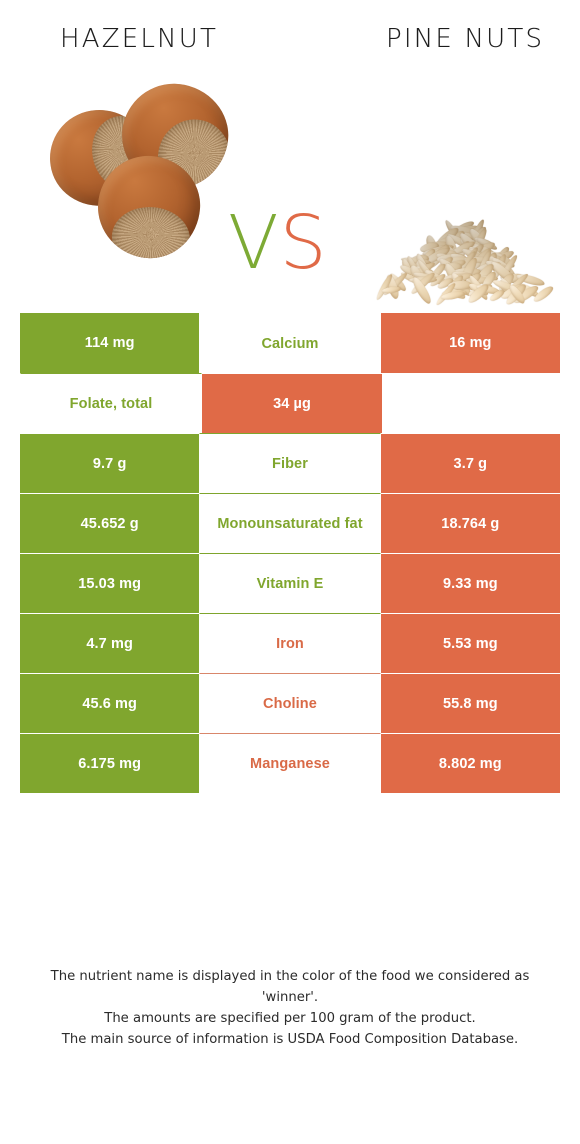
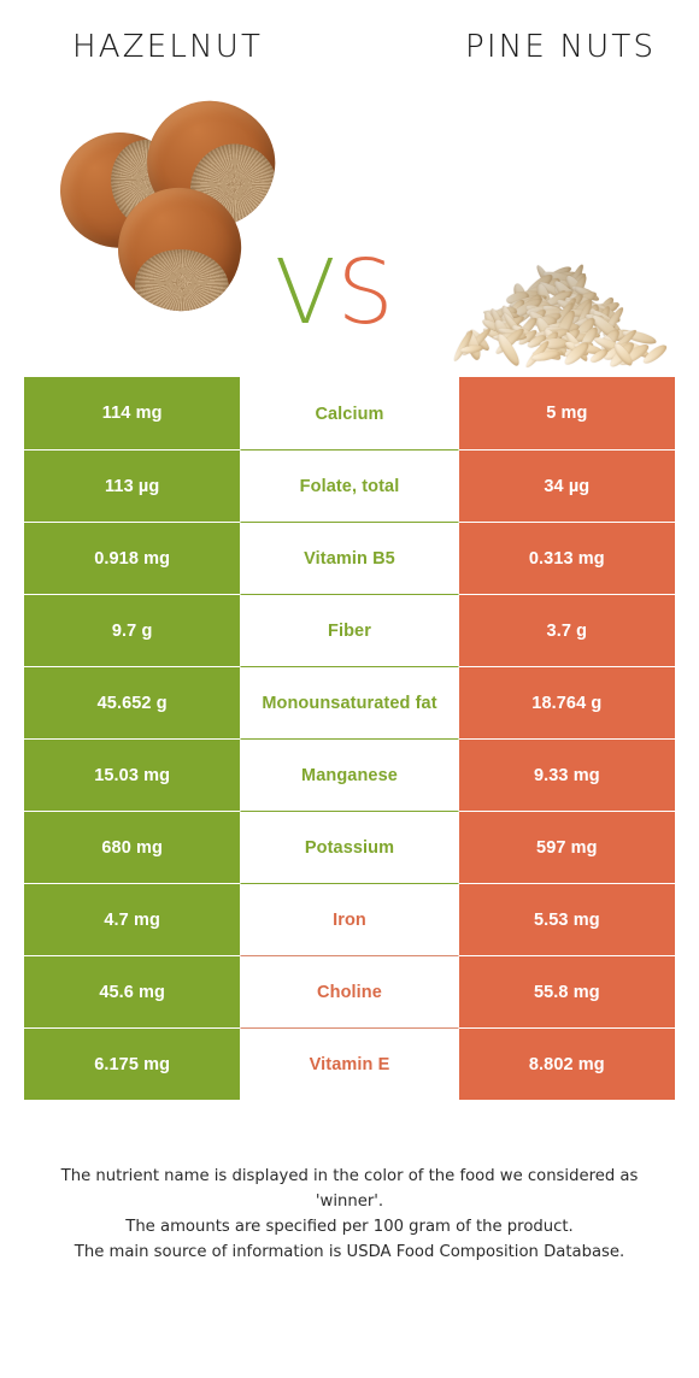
  HAZELNUT
  PINE NUTS
  VS
  114 mg
  Calcium
- 16 mg
+ 5 mg
+ 113 µg
  Folate, total
  34 µg
+ 0.918 mg
+ Vitamin B5
+ 0.313 mg
  9.7 g
  Fiber
  3.7 g
  45.652 g
  Monounsaturated fat
  18.764 g
  15.03 mg
- Vitamin E
+ Manganese
  9.33 mg
+ 680 mg
+ Potassium
+ 597 mg
  4.7 mg
  Iron
  5.53 mg
  45.6 mg
  Choline
  55.8 mg
  6.175 mg
- Manganese
+ Vitamin E
  8.802 mg
  The nutrient name is displayed in the color of the food we considered as 'winner'.
  The amounts are specified per 100 gram of the product.
  The main source of information is USDA Food Composition Database.
